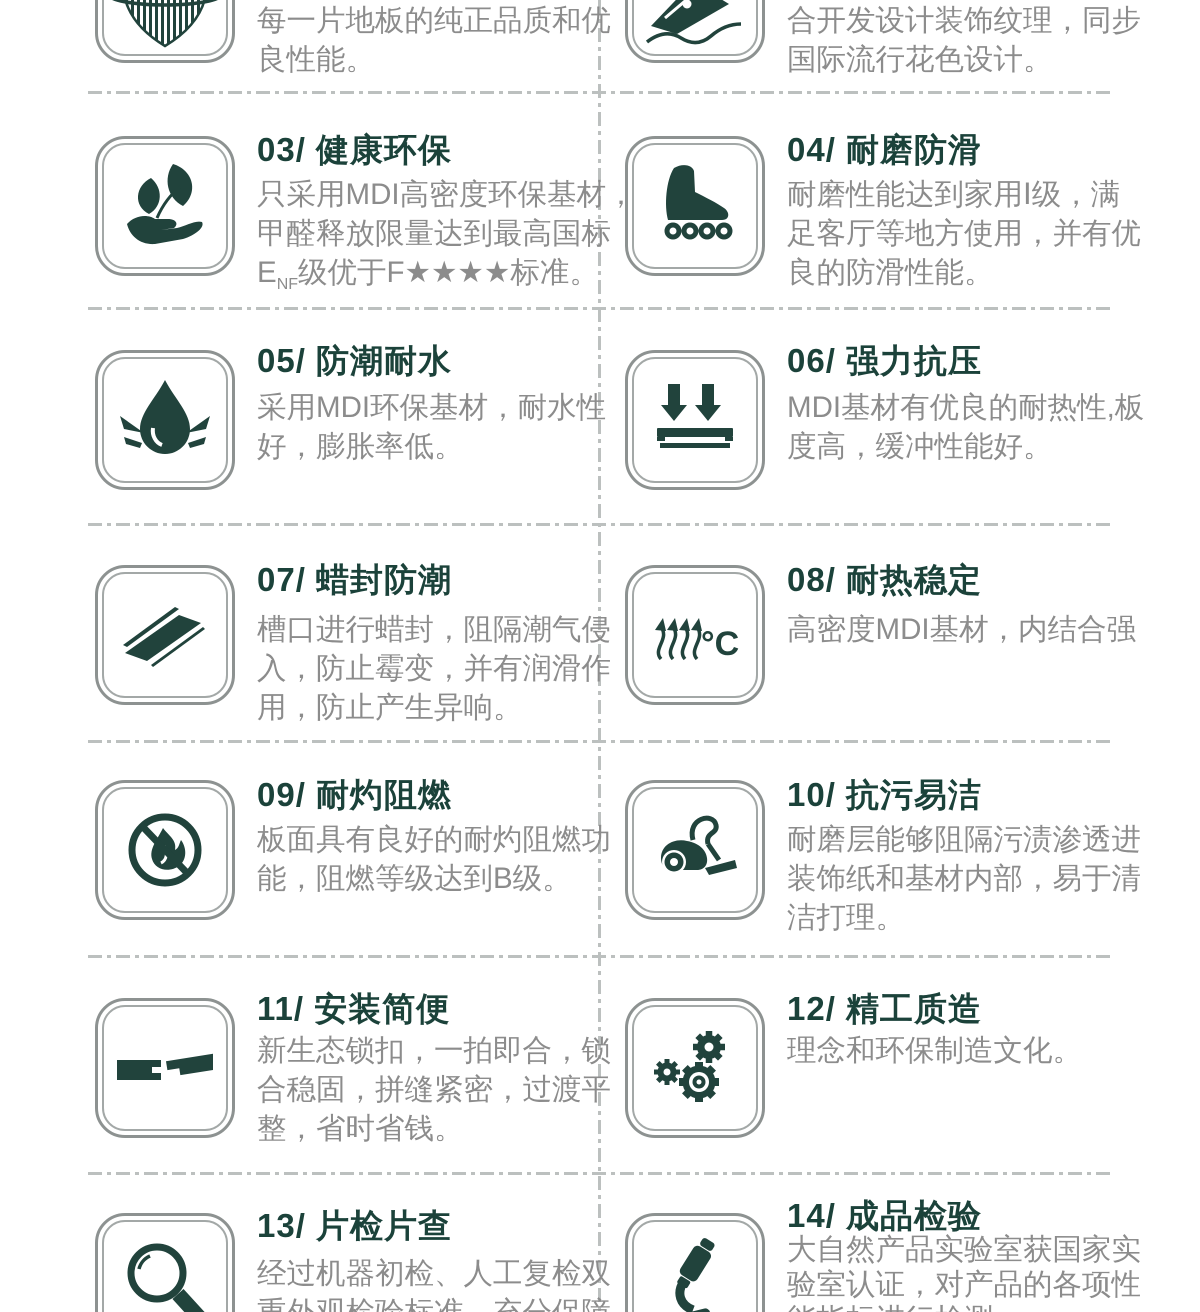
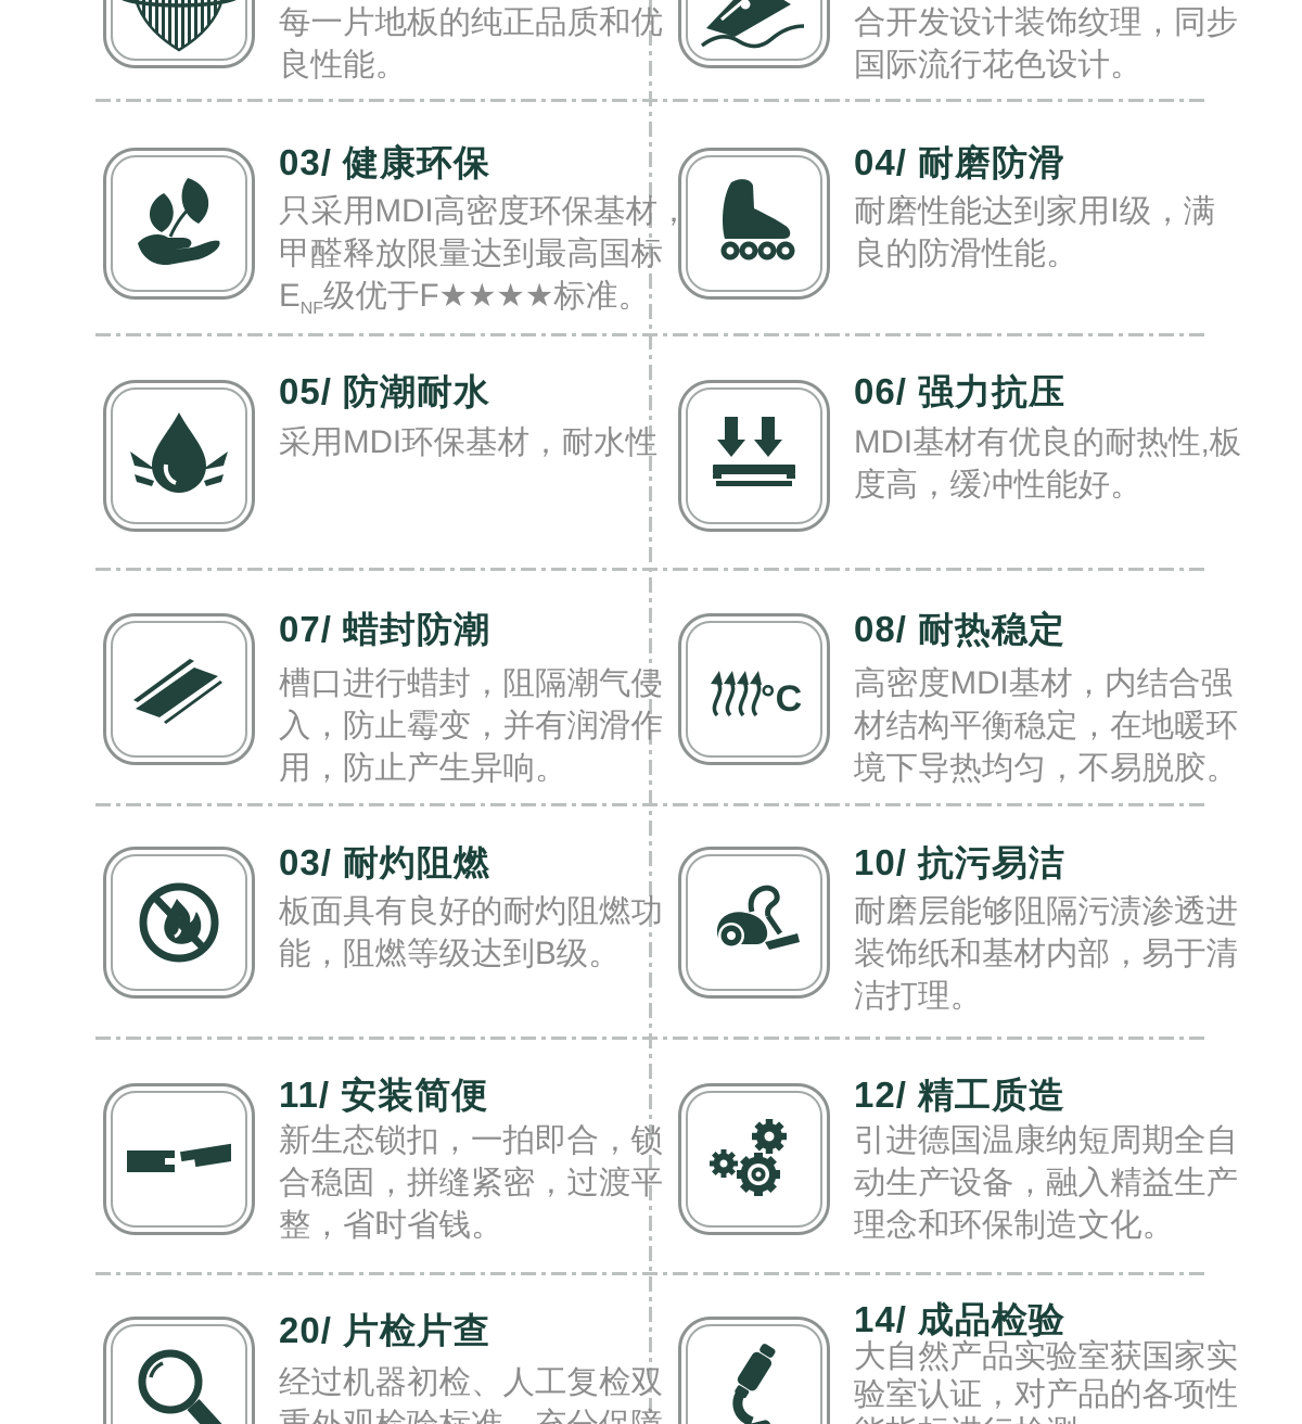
  每一片地板的纯正品质和优
  良性能。
  合开发设计装饰纹理，同步
  国际流行花色设计。
  03/ 健康环保
  只采用MDI高密度环保基材，
  甲醛释放限量达到最高国标
  ENF级优于F★★★★标准。
  04/ 耐磨防滑
  耐磨性能达到家用Ⅰ级，满
- 足客厅等地方使用，并有优
  良的防滑性能。
  05/ 防潮耐水
  采用MDI环保基材，耐水性
- 好，膨胀率低。
  06/ 强力抗压
  MDI基材有优良的耐热性,板
  度高，缓冲性能好。
  07/ 蜡封防潮
  槽口进行蜡封，阻隔潮气侵
  入，防止霉变，并有润滑作
  用，防止产生异响。
  °C
  08/ 耐热稳定
  高密度MDI基材，内结合强
+ 材结构平衡稳定，在地暖环
+ 境下导热均匀，不易脱胶。
- 09/ 耐灼阻燃
+ 03/ 耐灼阻燃
  板面具有良好的耐灼阻燃功
  能，阻燃等级达到B级。
  10/ 抗污易洁
  耐磨层能够阻隔污渍渗透进
  装饰纸和基材内部，易于清
  洁打理。
  11/ 安装简便
  新生态锁扣，一拍即合，锁
  合稳固，拼缝紧密，过渡平
  整，省时省钱。
  12/ 精工质造
+ 引进德国温康纳短周期全自
+ 动生产设备，融入精益生产
  理念和环保制造文化。
- 13/ 片检片查
+ 20/ 片检片查
  经过机器初检、人工复检双
  14/ 成品检验
  大自然产品实验室获国家实
  验室认证，对产品的各项性
